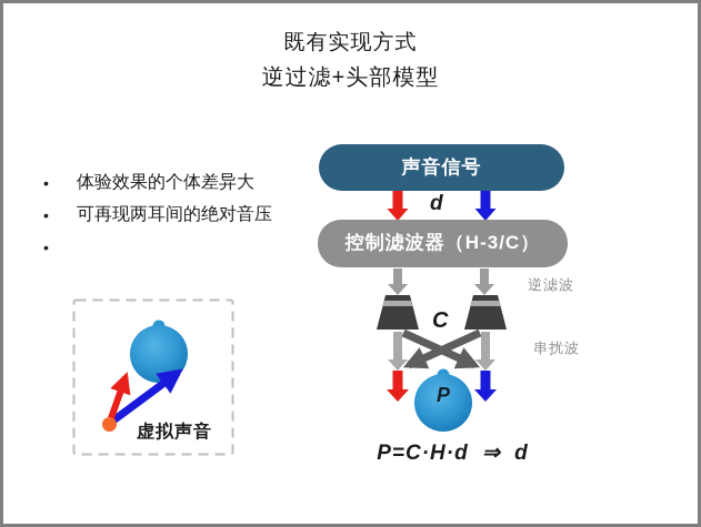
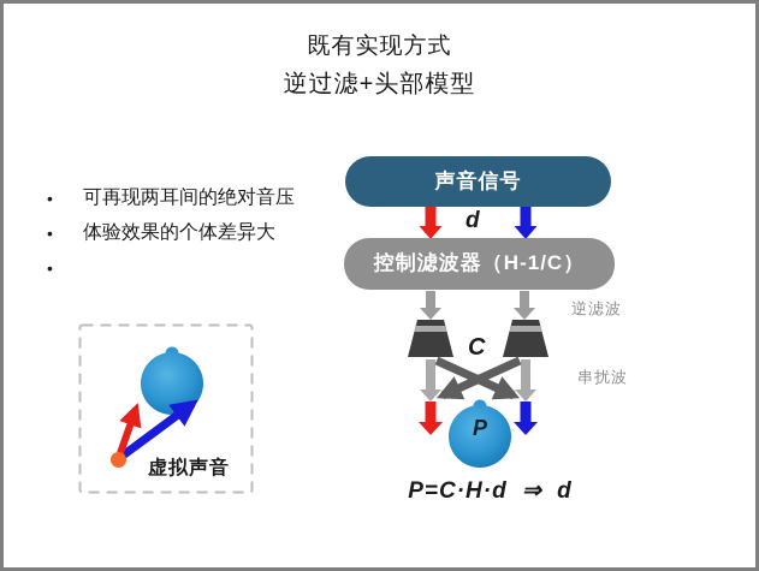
  既有实现方式
  逆过滤+头部模型
  •
- 体验效果的个体差异大
+ 可再现两耳间的绝对音压
  •
- 可再现两耳间的绝对音压
+ 体验效果的个体差异大
  •
  虚拟声音
  声音信号
  d
- 控制滤波器（H-3/C）
+ 控制滤波器（H-1/C）
  逆滤波
  C
  串扰波
  P
  P=C·H·d ⇒ d
